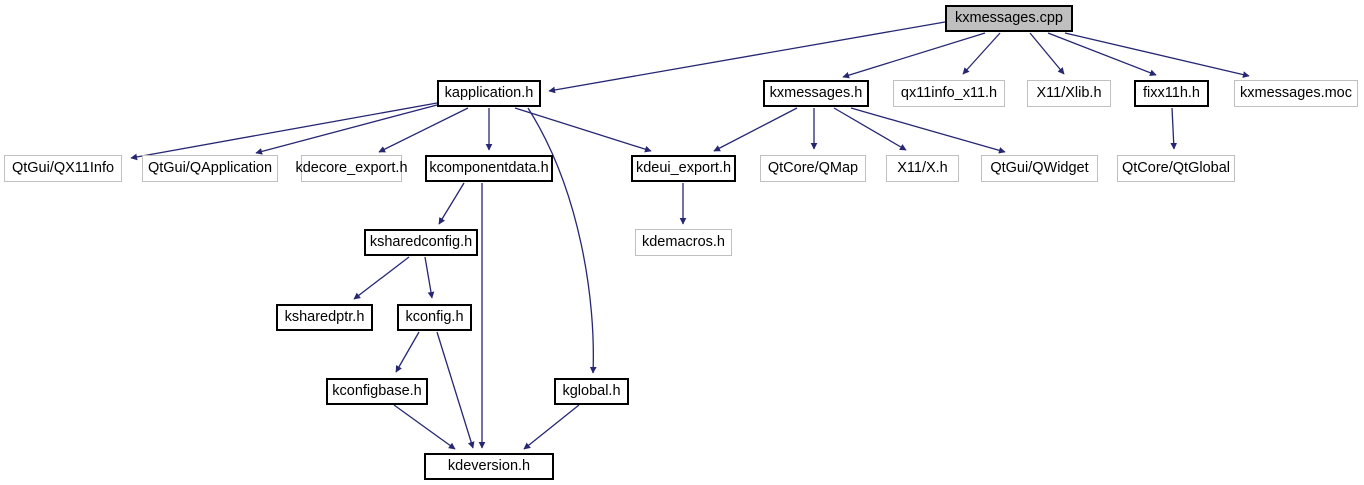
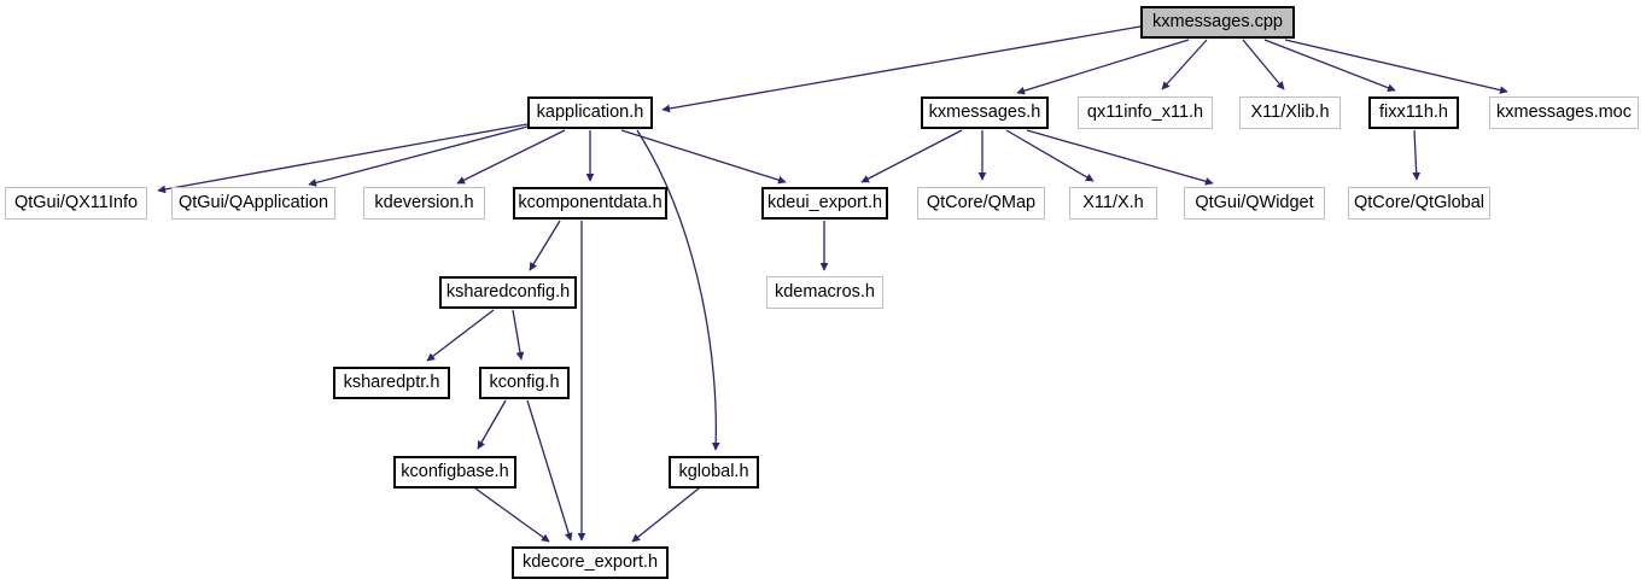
  kxmessages.cpp
  kapplication.h
  kxmessages.h
  qx11info_x11.h
  X11/Xlib.h
  fixx11h.h
  kxmessages.moc
  QtGui/QX11Info
  QtGui/QApplication
- kdecore_export.h
+ kdeversion.h
  kcomponentdata.h
  kdeui_export.h
  QtCore/QMap
  X11/X.h
  QtGui/QWidget
  QtCore/QtGlobal
  ksharedconfig.h
  kdemacros.h
  ksharedptr.h
  kconfig.h
  kconfigbase.h
  kglobal.h
- kdeversion.h
+ kdecore_export.h
